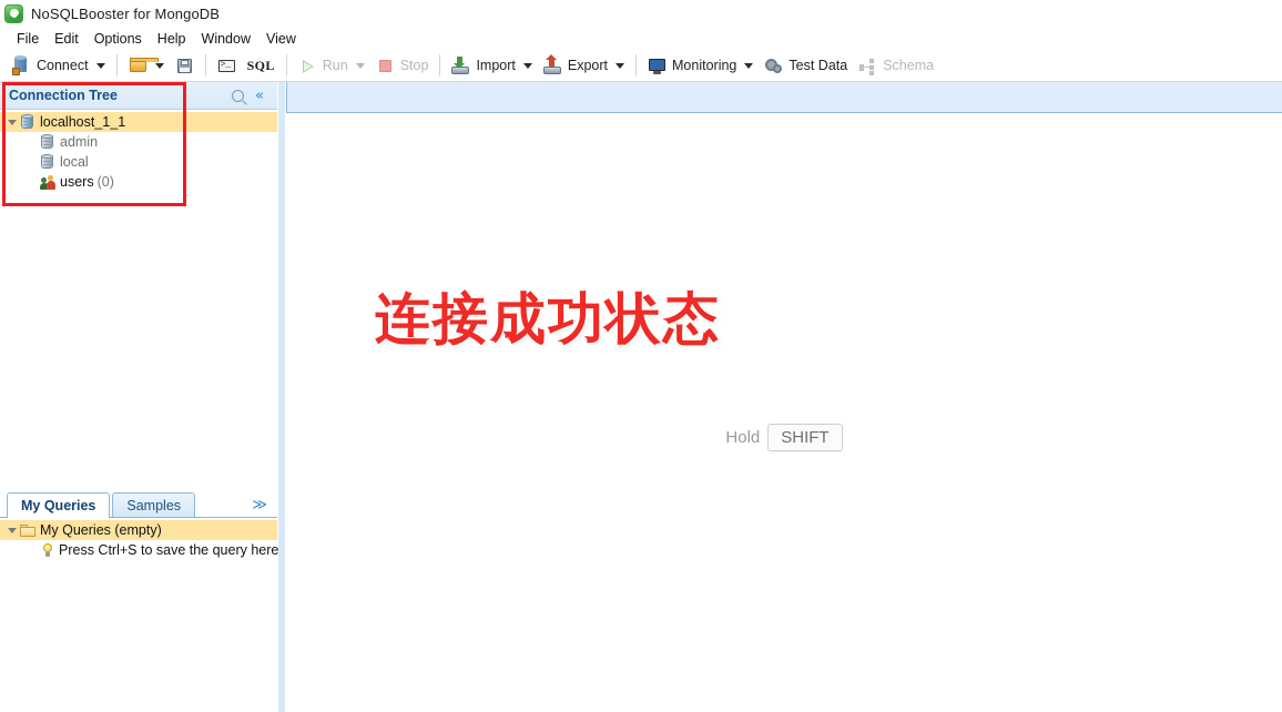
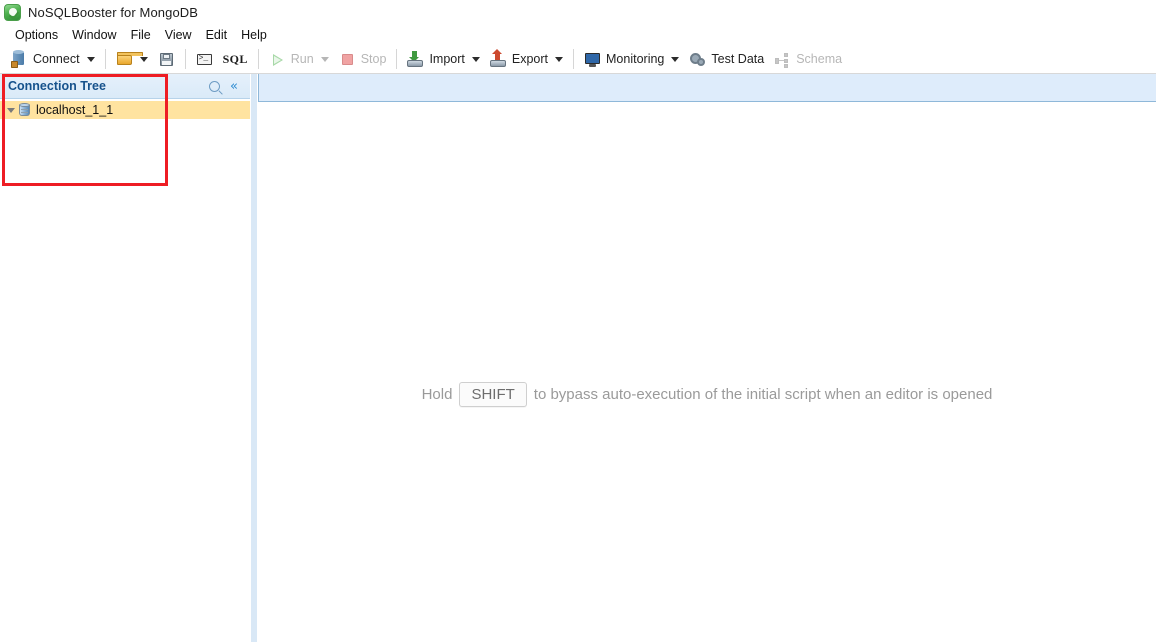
  NoSQLBooster for MongoDB
- File
+ Options
- Edit
+ Window
- Options
+ File
- Help
+ View
- Window
+ Edit
- View
+ Help
  Connect
  SQL
  Run
  Stop
  Import
  Export
  Monitoring
  Test Data
  Schema
  Connection Tree
  «
  localhost_1_1
- admin
- local
- users
- (0)
- My Queries
- Samples
- ≫
- My Queries (empty)
- Press Ctrl+S to save the query here
- 连接成功状态
  Hold
  SHIFT
+ to bypass auto-execution of the initial script when an editor is opened
